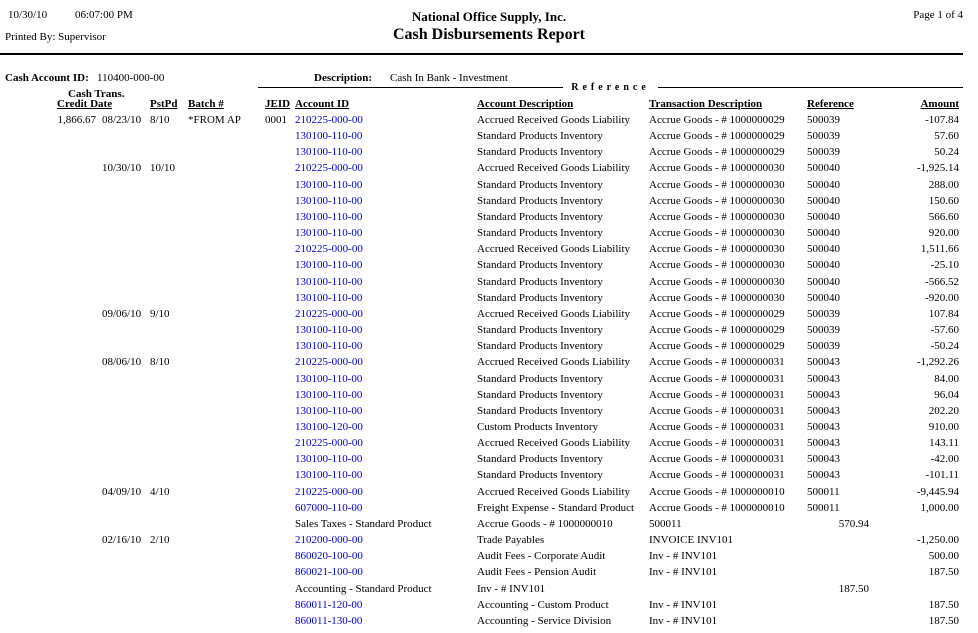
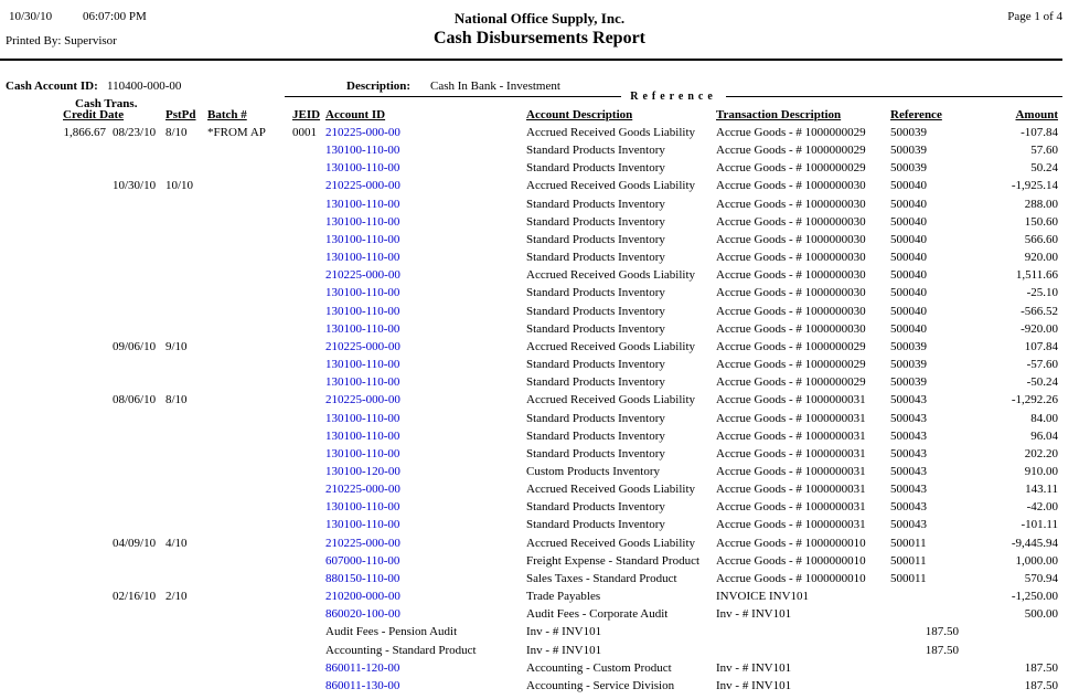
  10/30/10
  06:07:00 PM
  National Office Supply, Inc.
  Page 1 of 4
  Printed By: Supervisor
  Cash Disbursements Report
  Cash Account ID:
  110400-000-00
  Description:
  Cash In Bank - Investment
  Reference
  Cash Trans.
  Credit Date
  PstPd
  Batch #
  JEID
  Account ID
  Account Description
  Transaction Description
  Reference
  Amount
  1,866.67
  08/23/10
  8/10
  *FROM AP
  0001
  210225-000-00
  Accrued Received Goods Liability
  Accrue Goods - # 1000000029
  500039
  -107.84
  130100-110-00
  Standard Products Inventory
  Accrue Goods - # 1000000029
  500039
  57.60
  130100-110-00
  Standard Products Inventory
  Accrue Goods - # 1000000029
  500039
  50.24
  10/30/10
  10/10
  210225-000-00
  Accrued Received Goods Liability
  Accrue Goods - # 1000000030
  500040
  -1,925.14
  130100-110-00
  Standard Products Inventory
  Accrue Goods - # 1000000030
  500040
  288.00
  130100-110-00
  Standard Products Inventory
  Accrue Goods - # 1000000030
  500040
  150.60
  130100-110-00
  Standard Products Inventory
  Accrue Goods - # 1000000030
  500040
  566.60
  130100-110-00
  Standard Products Inventory
  Accrue Goods - # 1000000030
  500040
  920.00
  210225-000-00
  Accrued Received Goods Liability
  Accrue Goods - # 1000000030
  500040
  1,511.66
  130100-110-00
  Standard Products Inventory
  Accrue Goods - # 1000000030
  500040
  -25.10
  130100-110-00
  Standard Products Inventory
  Accrue Goods - # 1000000030
  500040
  -566.52
  130100-110-00
  Standard Products Inventory
  Accrue Goods - # 1000000030
  500040
  -920.00
  09/06/10
  9/10
  210225-000-00
  Accrued Received Goods Liability
  Accrue Goods - # 1000000029
  500039
  107.84
  130100-110-00
  Standard Products Inventory
  Accrue Goods - # 1000000029
  500039
  -57.60
  130100-110-00
  Standard Products Inventory
  Accrue Goods - # 1000000029
  500039
  -50.24
  08/06/10
  8/10
  210225-000-00
  Accrued Received Goods Liability
  Accrue Goods - # 1000000031
  500043
  -1,292.26
  130100-110-00
  Standard Products Inventory
  Accrue Goods - # 1000000031
  500043
  84.00
  130100-110-00
  Standard Products Inventory
  Accrue Goods - # 1000000031
  500043
  96.04
  130100-110-00
  Standard Products Inventory
  Accrue Goods - # 1000000031
  500043
  202.20
  130100-120-00
  Custom Products Inventory
  Accrue Goods - # 1000000031
  500043
  910.00
  210225-000-00
  Accrued Received Goods Liability
  Accrue Goods - # 1000000031
  500043
  143.11
  130100-110-00
  Standard Products Inventory
  Accrue Goods - # 1000000031
  500043
  -42.00
  130100-110-00
  Standard Products Inventory
  Accrue Goods - # 1000000031
  500043
  -101.11
  04/09/10
  4/10
  210225-000-00
  Accrued Received Goods Liability
  Accrue Goods - # 1000000010
  500011
  -9,445.94
  607000-110-00
  Freight Expense - Standard Product
  Accrue Goods - # 1000000010
  500011
  1,000.00
+ 880150-110-00
  Sales Taxes - Standard Product
  Accrue Goods - # 1000000010
  500011
  570.94
  02/16/10
  2/10
  210200-000-00
  Trade Payables
  INVOICE INV101
  -1,250.00
  860020-100-00
  Audit Fees - Corporate Audit
  Inv - # INV101
  500.00
- 860021-100-00
  Audit Fees - Pension Audit
  Inv - # INV101
  187.50
  Accounting - Standard Product
  Inv - # INV101
  187.50
  860011-120-00
  Accounting - Custom Product
  Inv - # INV101
  187.50
  860011-130-00
  Accounting - Service Division
  Inv - # INV101
  187.50
